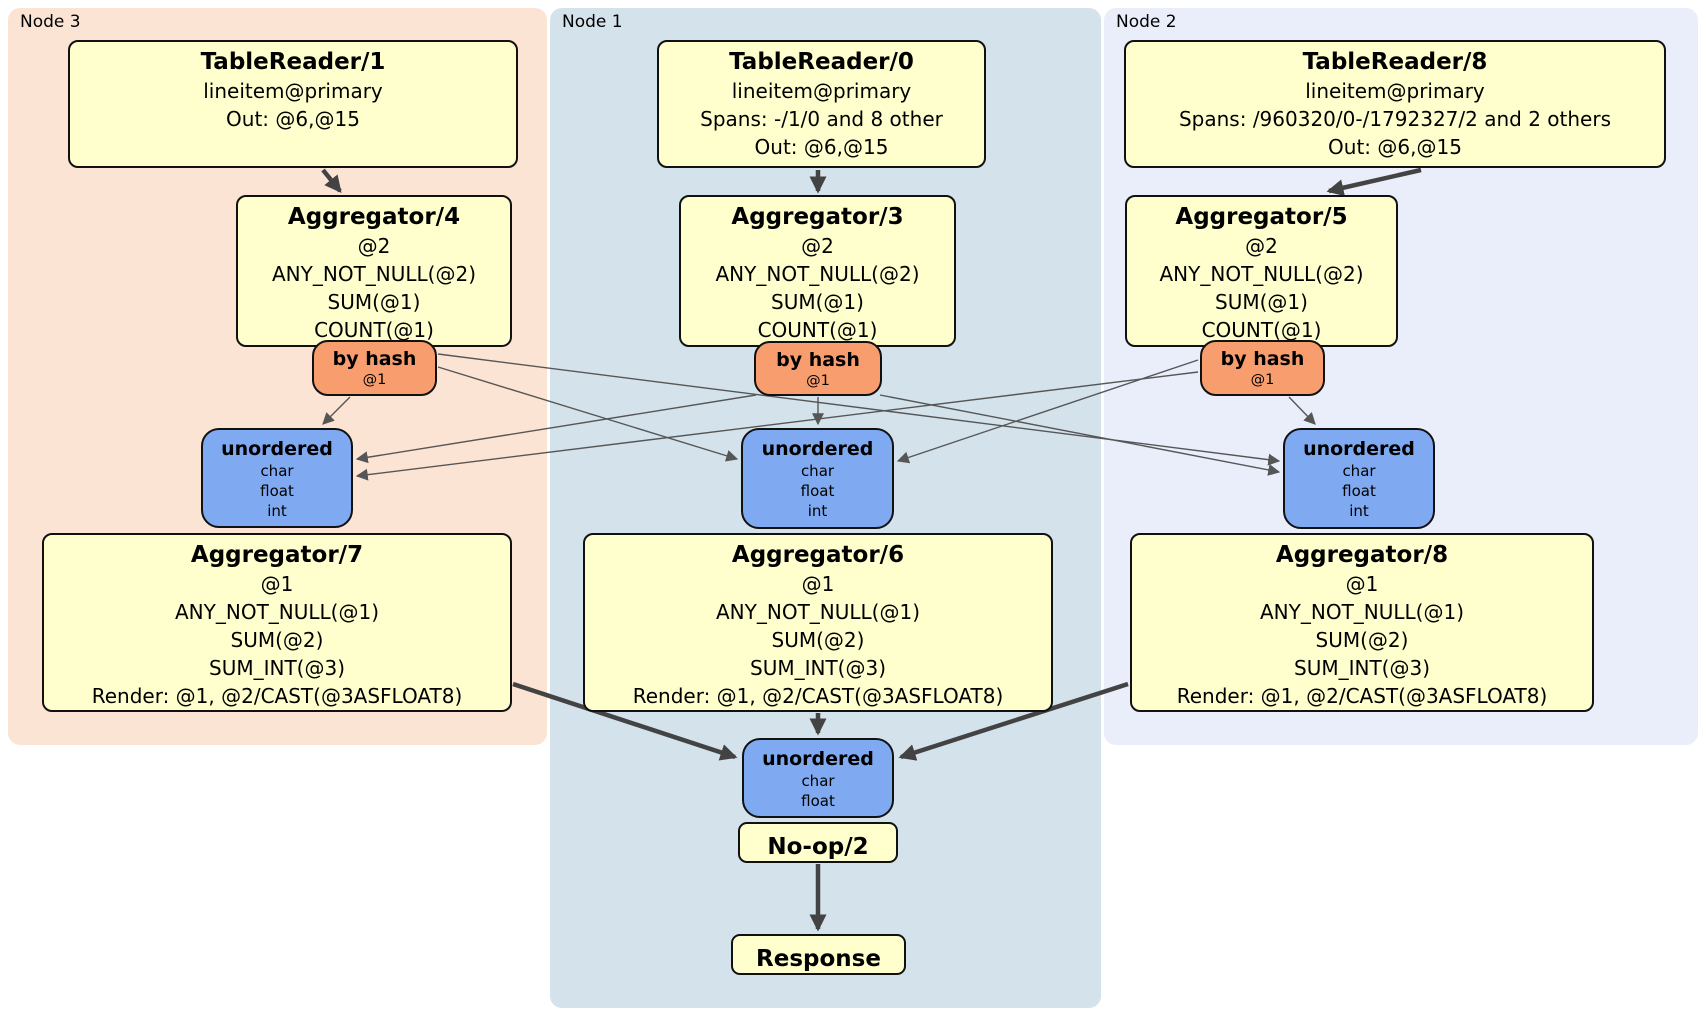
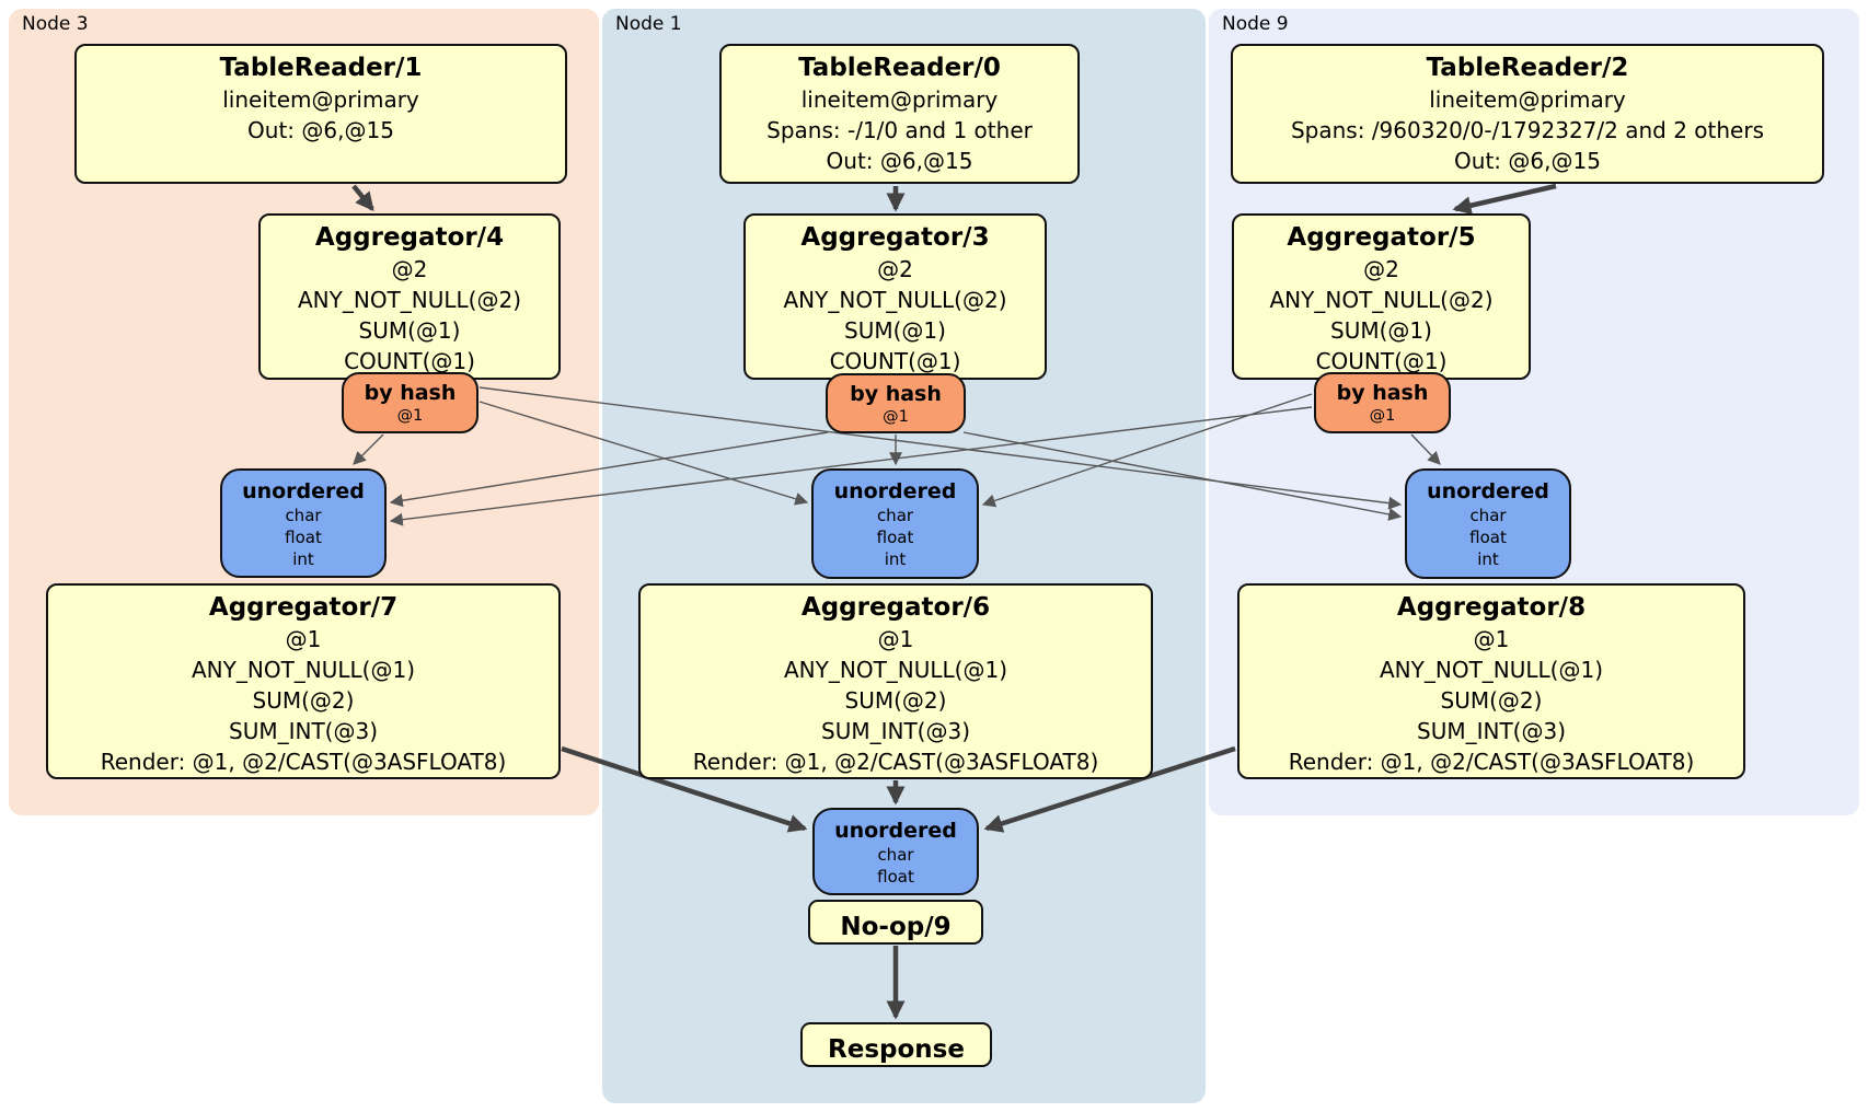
  Node 3
  Node 1
- Node 2
+ Node 9
  TableReader/1
  lineitem@primary
  Out: @6,@15
  Aggregator/4
  @2
  ANY_NOT_NULL(@2)
  SUM(@1)
  COUNT(@1)
  TableReader/0
  lineitem@primary
- Spans: -/1/0 and 8 other
+ Spans: -/1/0 and 1 other
  Out: @6,@15
  Aggregator/3
  @2
  ANY_NOT_NULL(@2)
  SUM(@1)
  COUNT(@1)
- TableReader/8
+ TableReader/2
  lineitem@primary
  Spans: /960320/0-/1792327/2 and 2 others
  Out: @6,@15
  Aggregator/5
  @2
  ANY_NOT_NULL(@2)
  SUM(@1)
  COUNT(@1)
  Aggregator/7
  @1
  ANY_NOT_NULL(@1)
  SUM(@2)
  SUM_INT(@3)
  Render: @1, @2/CAST(@3ASFLOAT8)
  Aggregator/6
  @1
  ANY_NOT_NULL(@1)
  SUM(@2)
  SUM_INT(@3)
  Render: @1, @2/CAST(@3ASFLOAT8)
  Aggregator/8
  @1
  ANY_NOT_NULL(@1)
  SUM(@2)
  SUM_INT(@3)
  Render: @1, @2/CAST(@3ASFLOAT8)
  by hash
  @1
  by hash
  @1
  by hash
  @1
  unordered
  char
  float
  int
  unordered
  char
  float
  int
  unordered
  char
  float
  int
  unordered
  char
  float
- No-op/2
+ No-op/9
  Response
